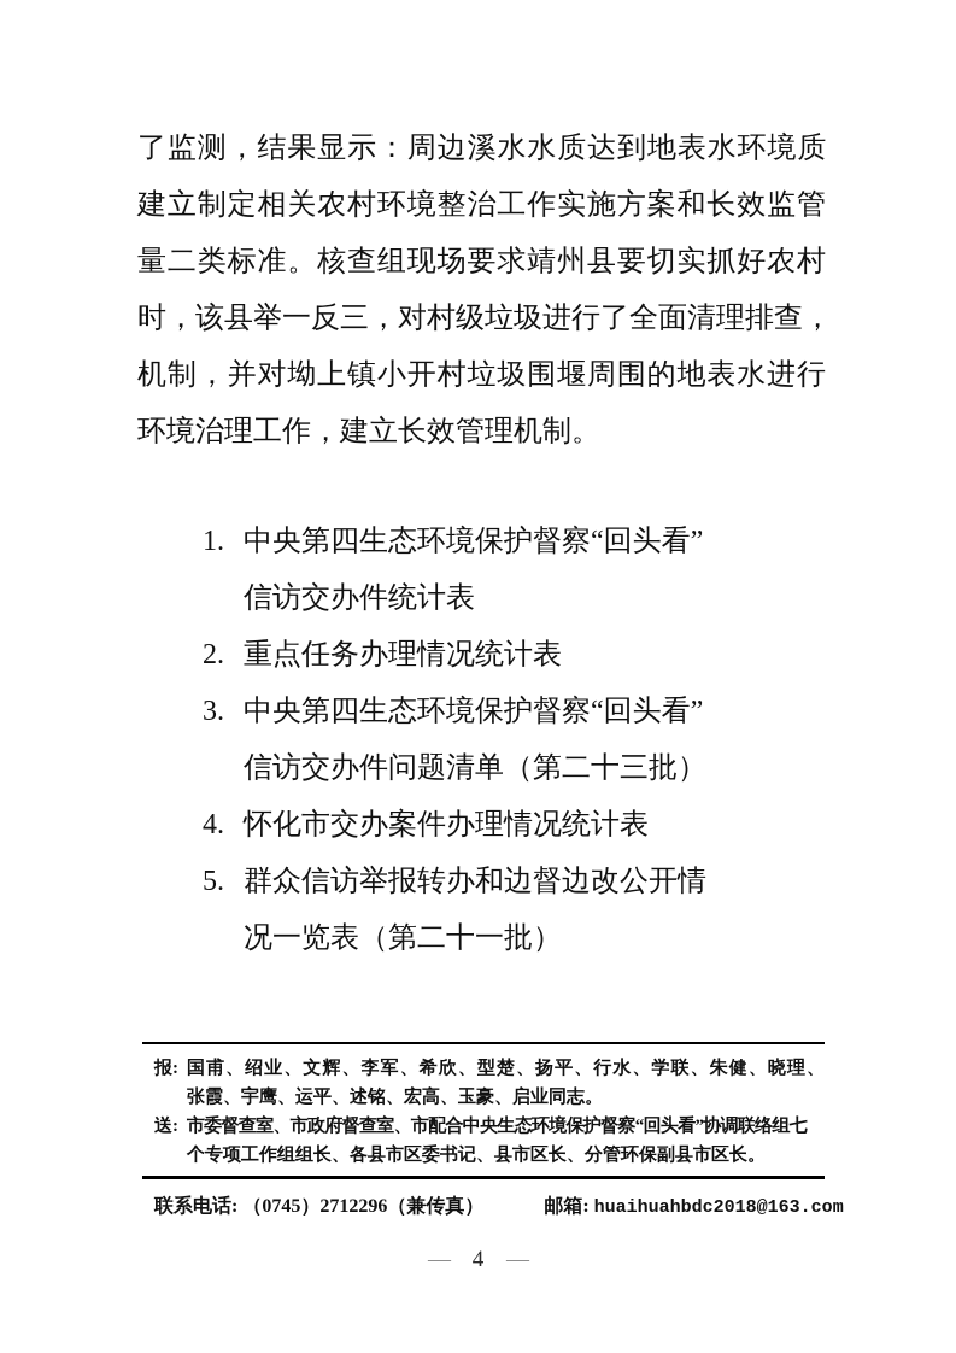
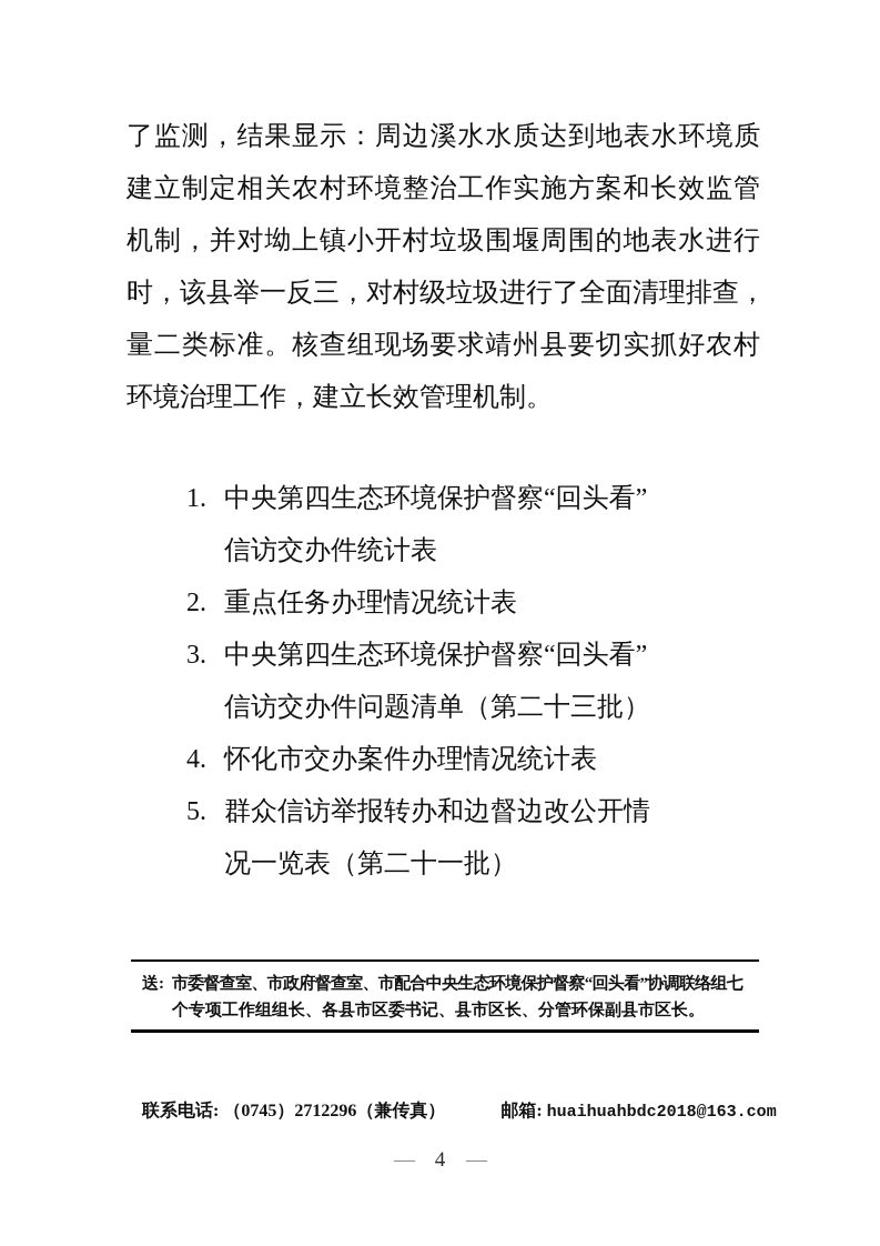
  了监测，结果显示：周边溪水水质达到地表水环境质
  建立制定相关农村环境整治工作实施方案和长效监管
- 量二类标准。核查组现场要求靖州县要切实抓好农村
+ 机制，并对坳上镇小开村垃圾围堰周围的地表水进行
  时，该县举一反三，对村级垃圾进行了全面清理排查，
- 机制，并对坳上镇小开村垃圾围堰周围的地表水进行
+ 量二类标准。核查组现场要求靖州县要切实抓好农村
  环境治理工作，建立长效管理机制。
  1.
  中央第四生态环境保护督察“回头看”
  信访交办件统计表
  2.
  重点任务办理情况统计表
  3.
  中央第四生态环境保护督察“回头看”
  信访交办件问题清单（第二十三批）
  4.
  怀化市交办案件办理情况统计表
  5.
  群众信访举报转办和边督边改公开情
  况一览表（第二十一批）
- 报:
- 国甫、绍业、文辉、李军、希欣、型楚、扬平、行水、学联、朱健、晓理、
- 张霞、宇鹰、运平、述铭、宏高、玉豪、启业同志。
  送:
  市委督查室、市政府督查室、市配合中央生态环境保护督察“回头看”协调联络组七
  个专项工作组组长、各县市区委书记、县市区长、分管环保副县市区长。
  联系电话: （0745）2712296（兼传真） 邮箱: huaihuahbdc2018@163.com
  — 4 —
